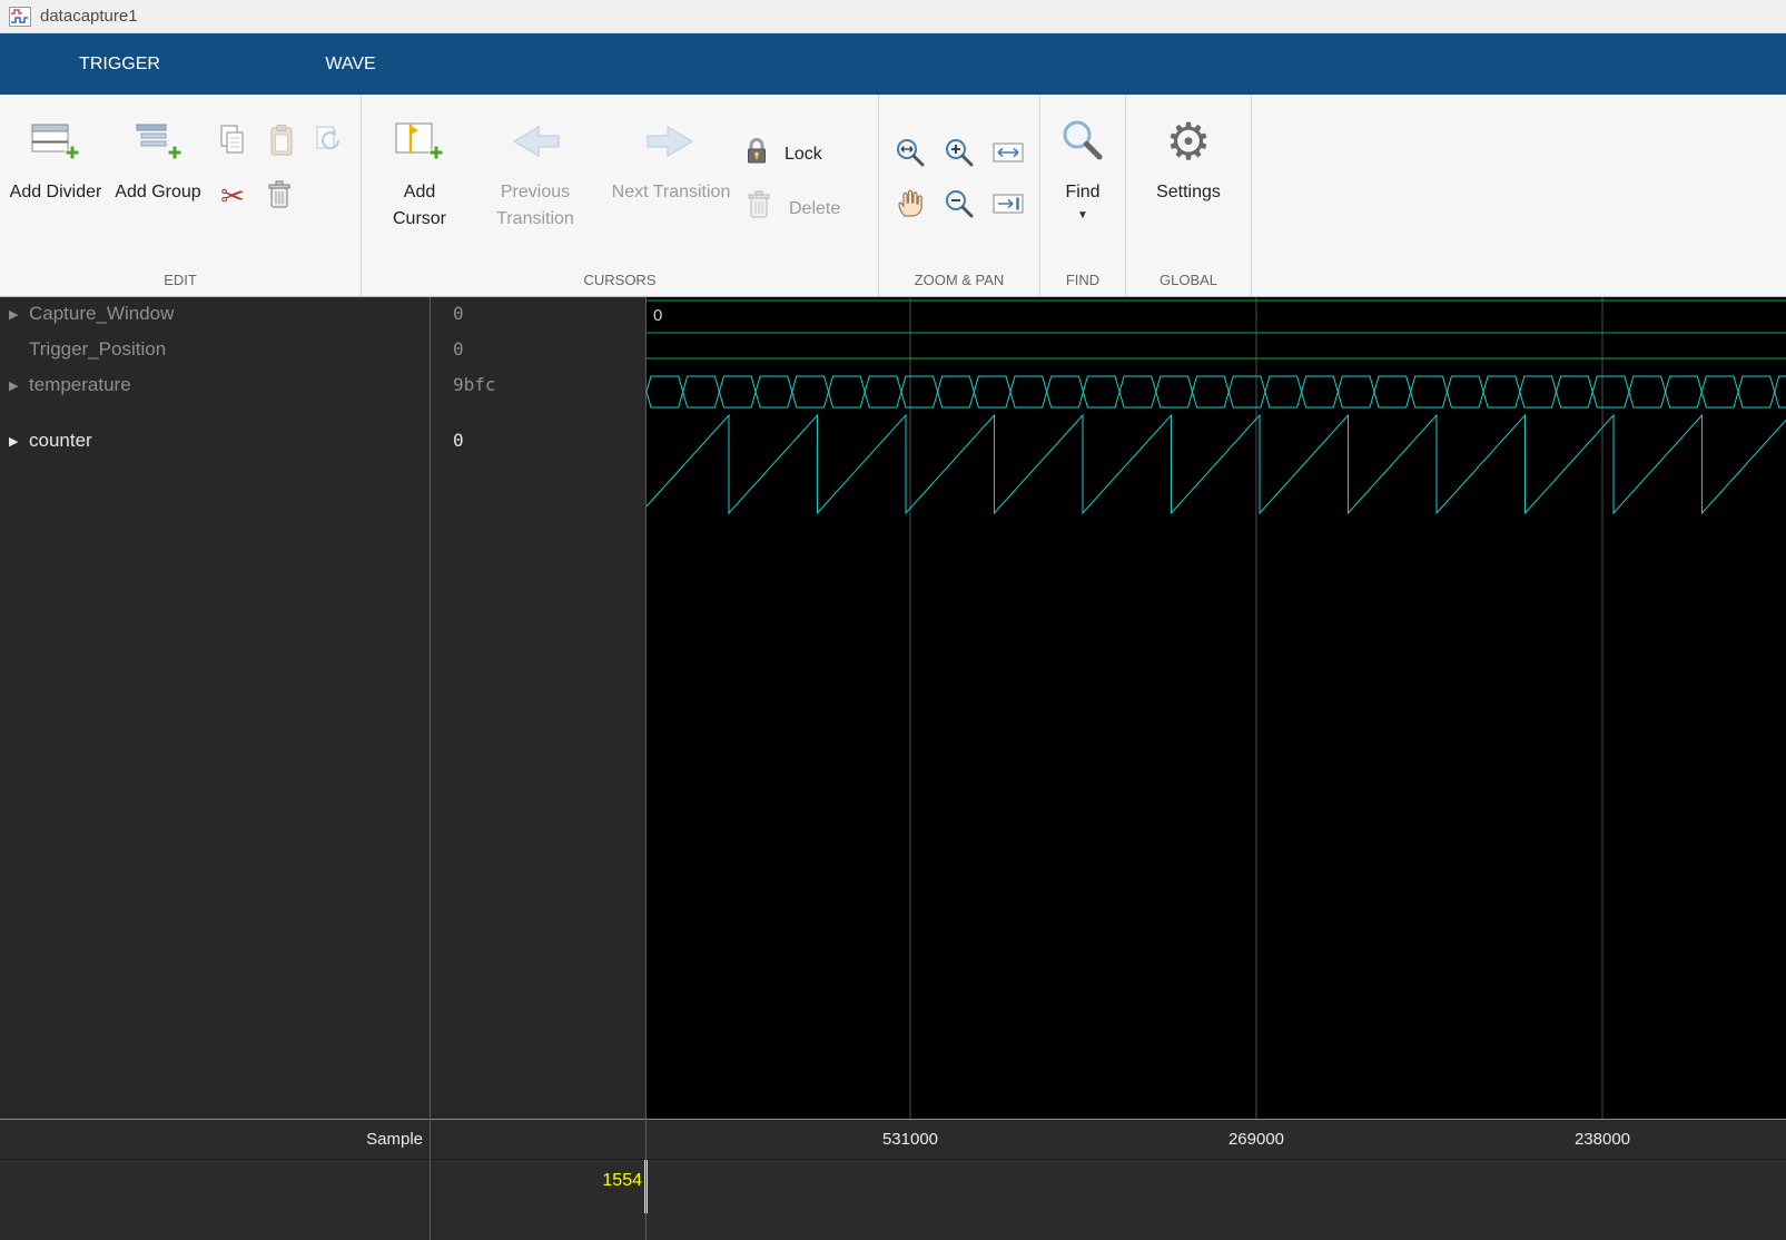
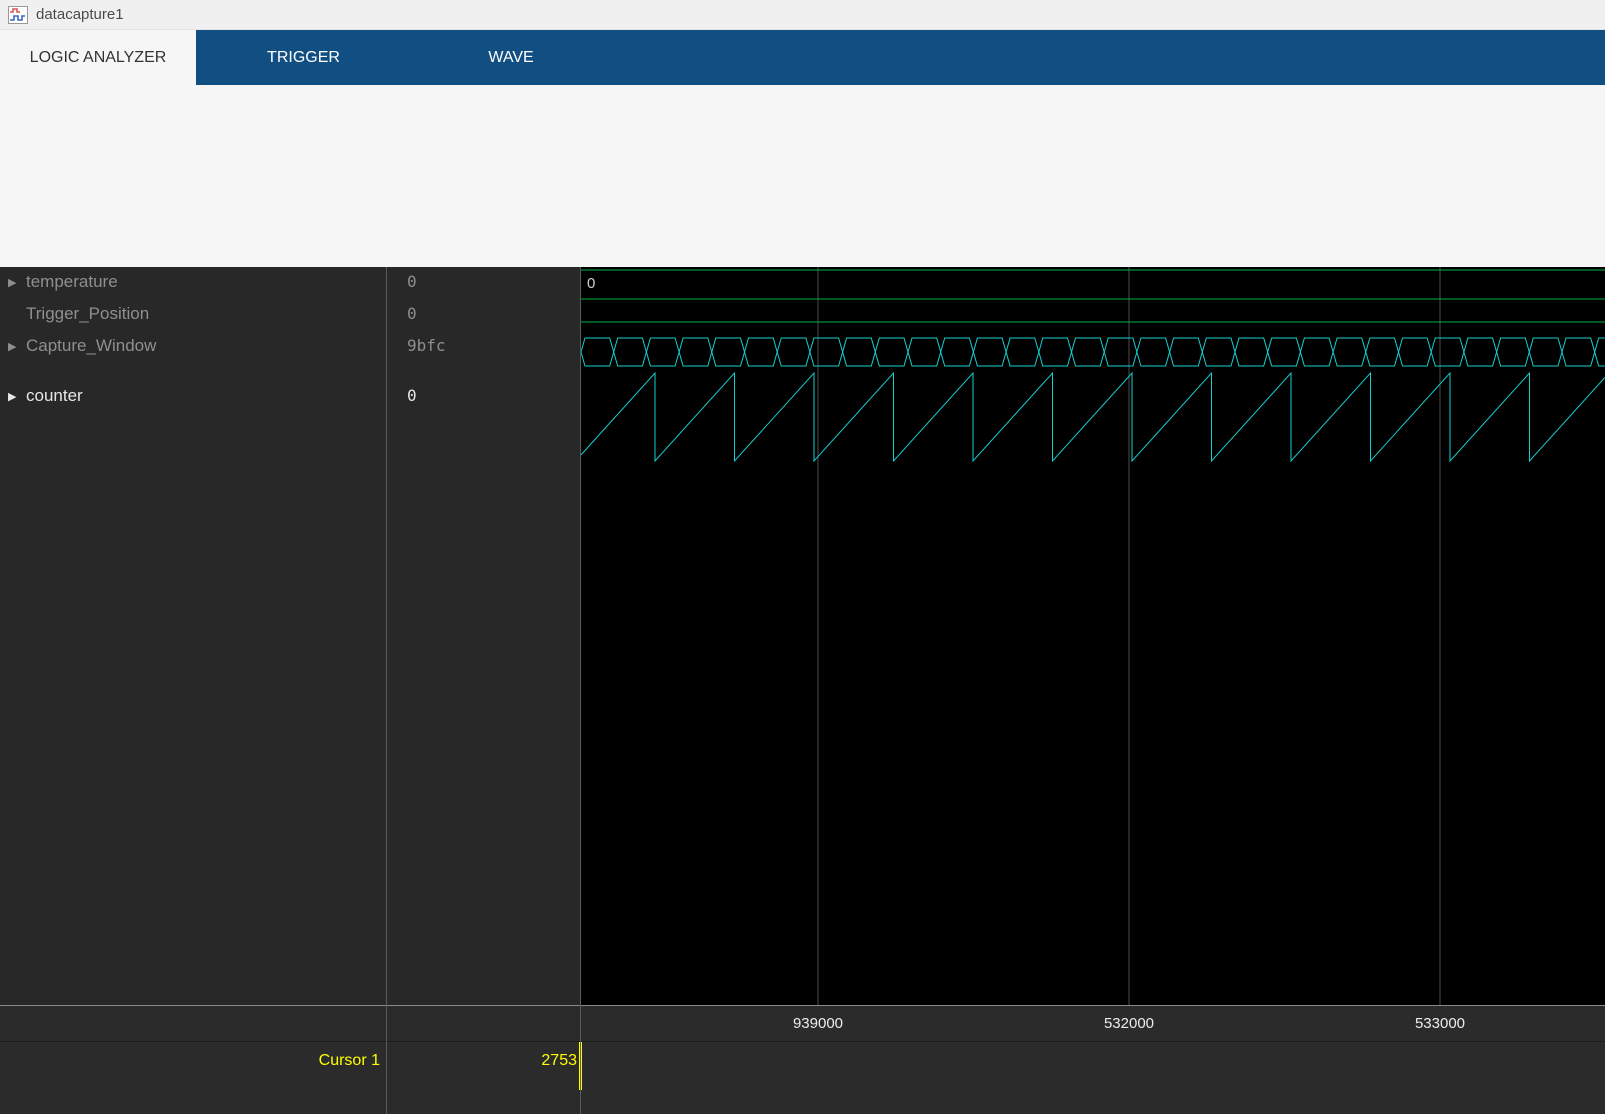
  datacapture1
+ LOGIC ANALYZER
  TRIGGER
  WAVE
- Add Divider
- Add Group
- ✂
- EDIT
- Add Cursor
- Previous Transition
- Next Transition
- Lock
- Delete
- CURSORS
- ZOOM & PAN
- Find
- ▼
- FIND
- ⚙
- Settings
- GLOBAL
  ▶
- Capture_Window
+ temperature
  Trigger_Position
  ▶
- temperature
+ Capture_Window
  ▶
  counter
  0
  0
  9bfc
  0
  0
- Sample
- 531000
+ 939000
- 269000
+ 532000
- 238000
+ 533000
+ Cursor 1
- 1554
+ 2753
